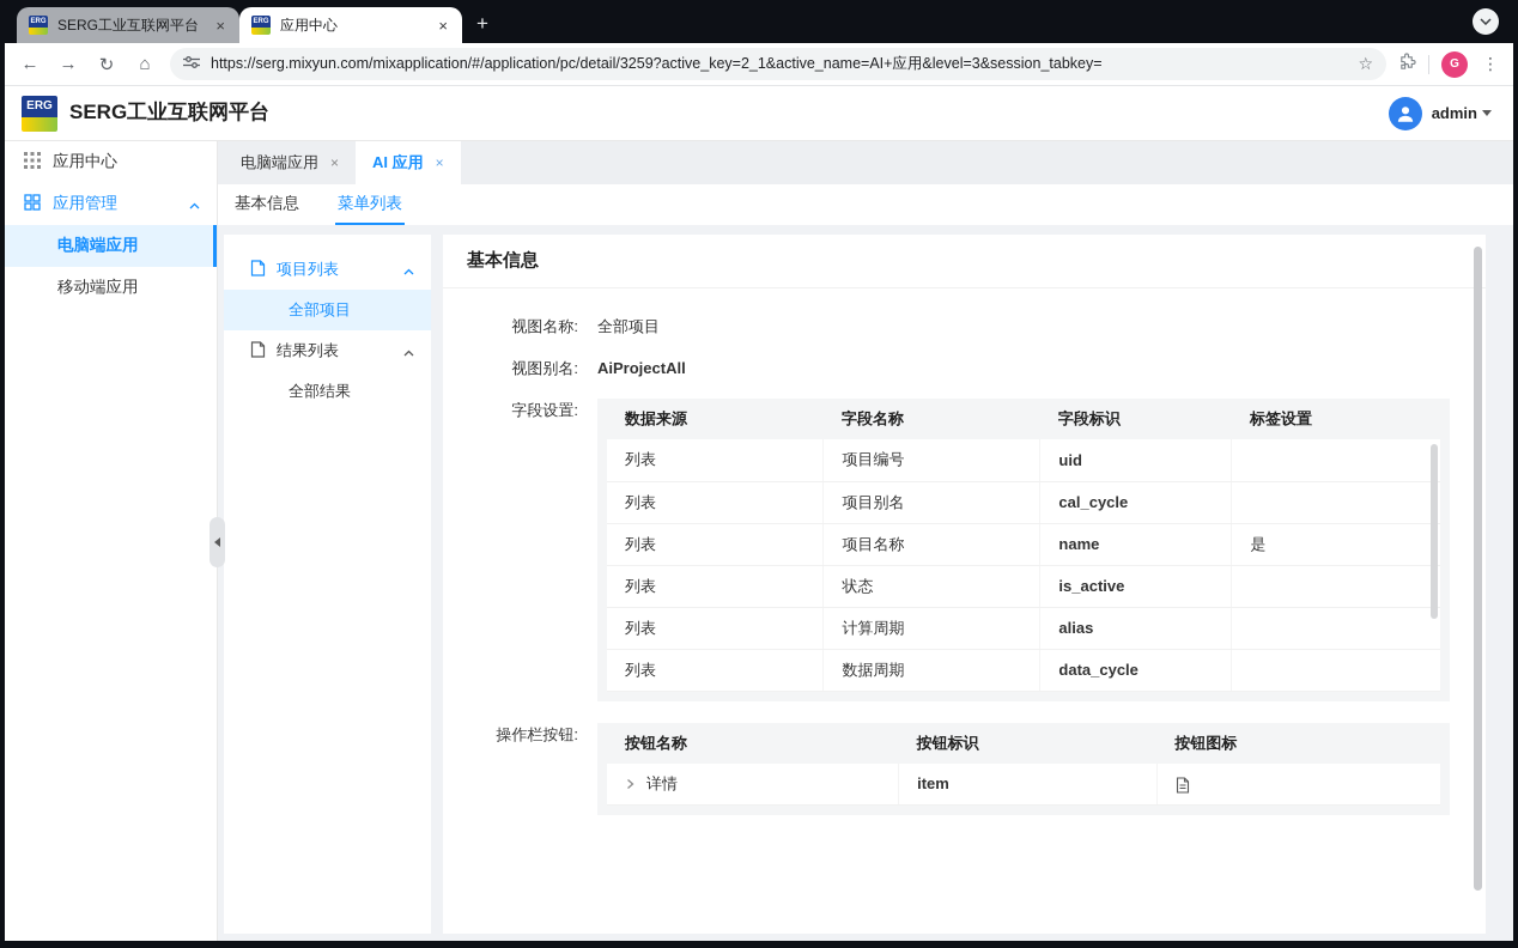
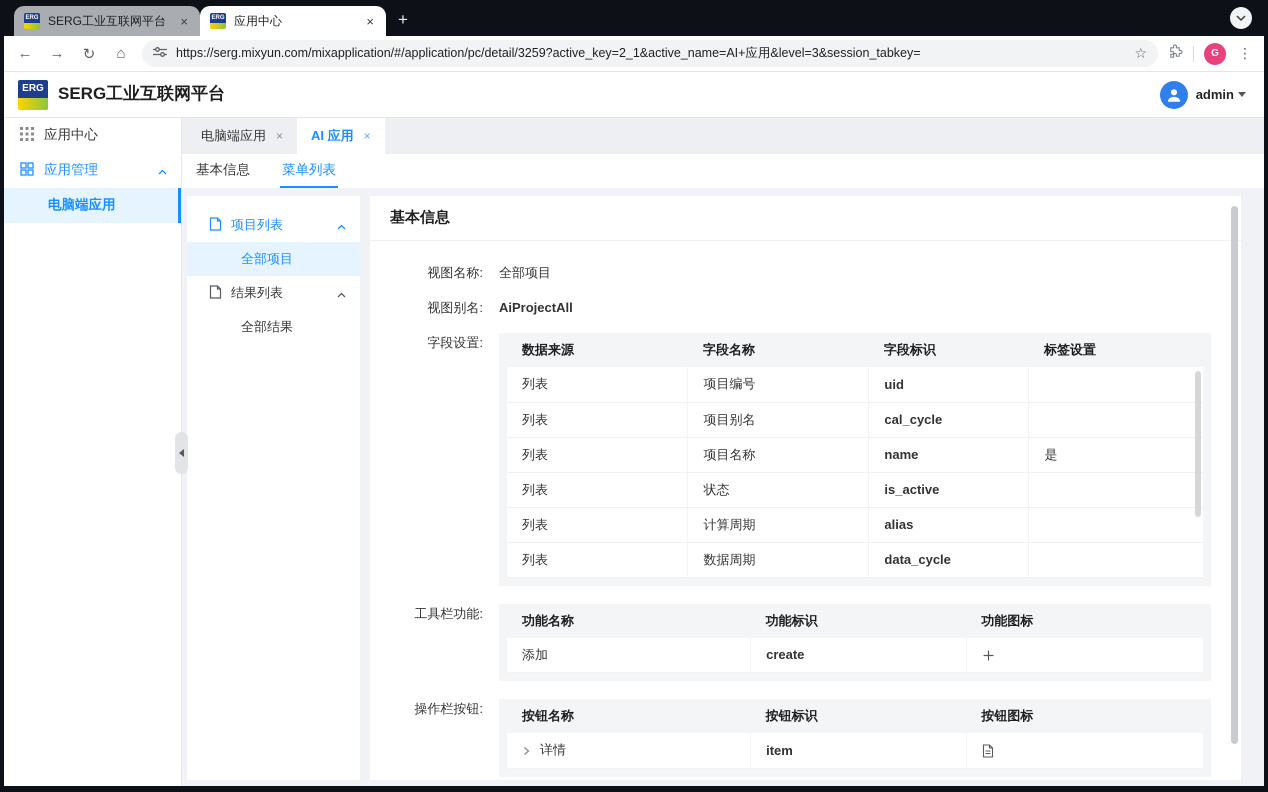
  SERG工业互联网平台
  ×
  应用中心
  ×
  +
  ←
  →
  ↻
  ⌂
  https://serg.mixyun.com/mixapplication/#/application/pc/detail/3259?active_key=2_1&active_name=AI+应用&level=3&session_tabkey=
  ☆
  G
  ⋮
  ERG
  SERG工业互联网平台
  admin
  应用中心
  应用管理
  电脑端应用
- 移动端应用
  电脑端应用
  ×
  AI 应用
  ×
  基本信息
  菜单列表
  项目列表
  全部项目
  结果列表
  全部结果
  基本信息
  视图名称:
  全部项目
  视图别名:
  AiProjectAll
  字段设置:
  数据来源	字段名称	字段标识	标签设置
  列表	项目编号	uid
  列表	项目别名	cal_cycle
  列表	项目名称	name	是
  列表	状态	is_active
  列表	计算周期	alias
  列表	数据周期	data_cycle
+ 工具栏功能:
+ 功能名称	功能标识	功能图标
+ 添加	create
  操作栏按钮:
  按钮名称	按钮标识	按钮图标
  详情	item
